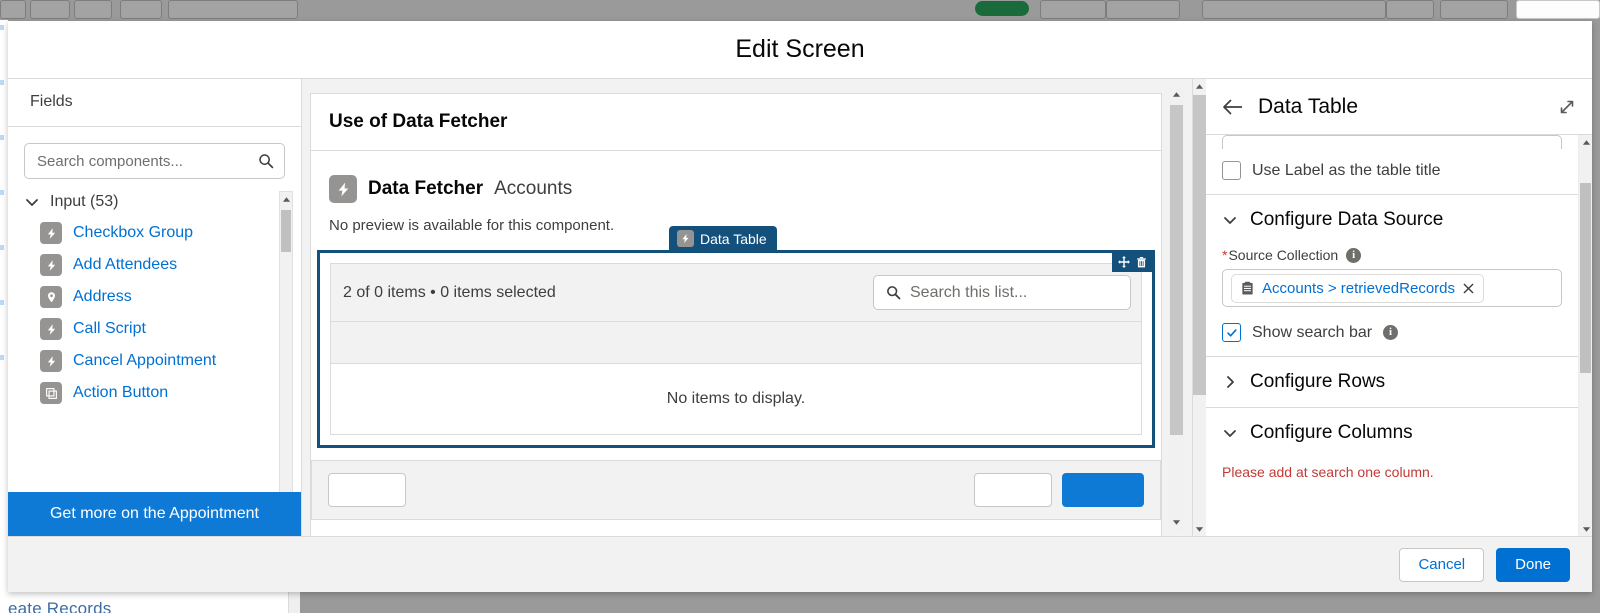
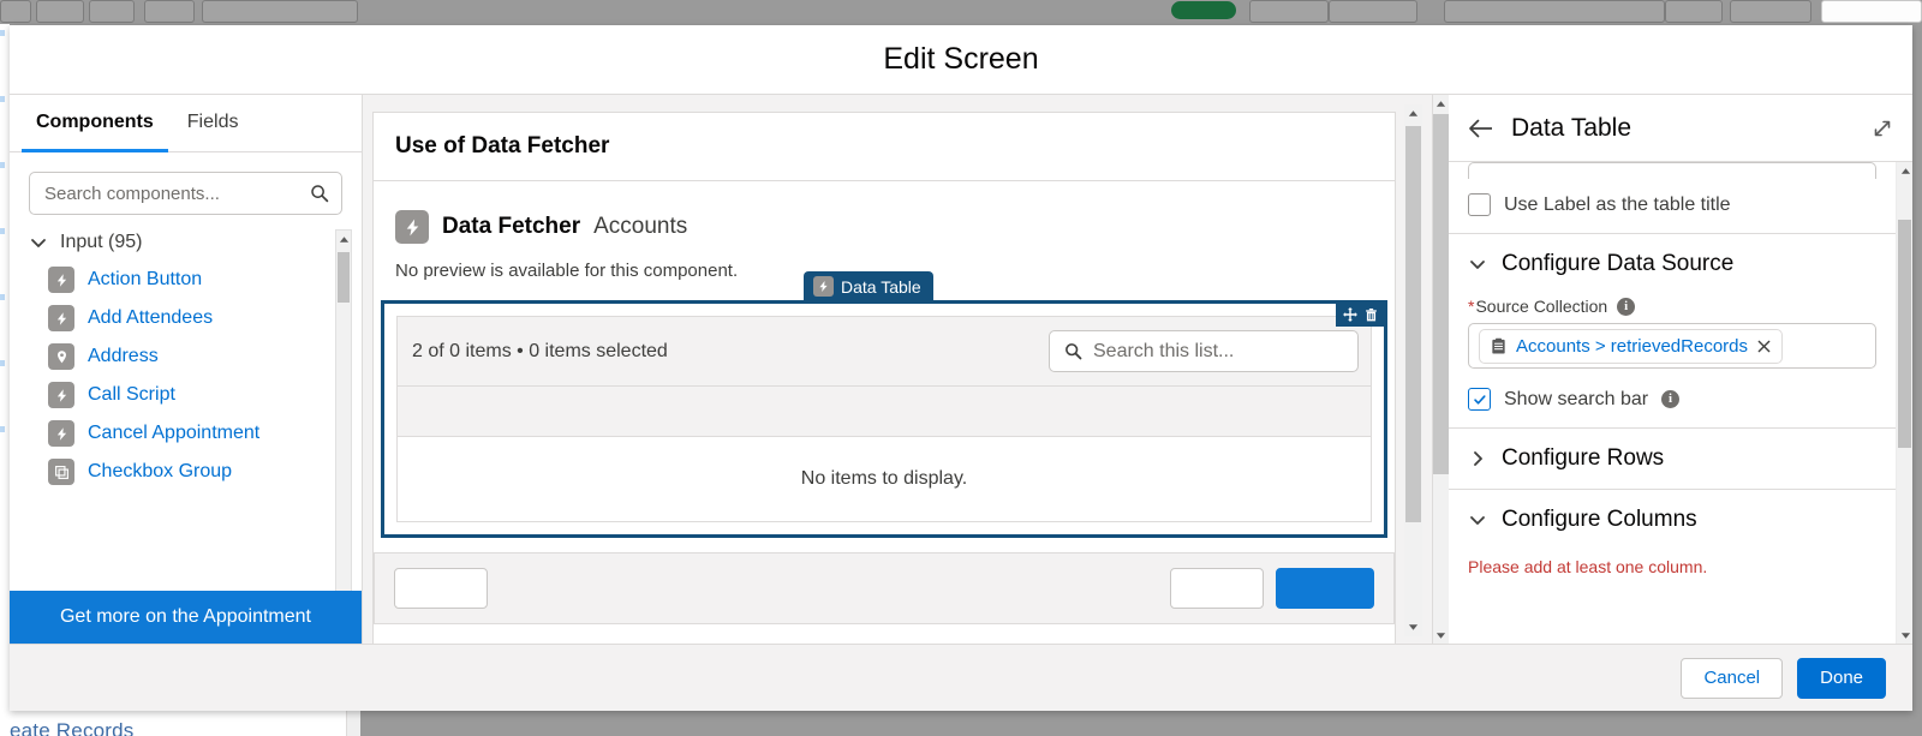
  eate Records
  Edit Screen
+ Components
  Fields
  Search components...
- Input (53)
+ Input (95)
- Checkbox Group
+ Action Button
  Add Attendees
  Address
  Call Script
  Cancel Appointment
- Action Button
+ Checkbox Group
  Get more on the Appointment
  Use of Data Fetcher
  Data Fetcher
  Accounts
  No preview is available for this component.
  Data Table
  2 of 0 items • 0 items selected
  Search this list...
  No items to display.
  Data Table
  Use Label as the table title
  Configure Data Source
  *Source Collection
  i
  Accounts > retrievedRecords
  Show search bar
  i
  Configure Rows
  Configure Columns
- Please add at search one column.
+ Please add at least one column.
  Cancel
  Done
